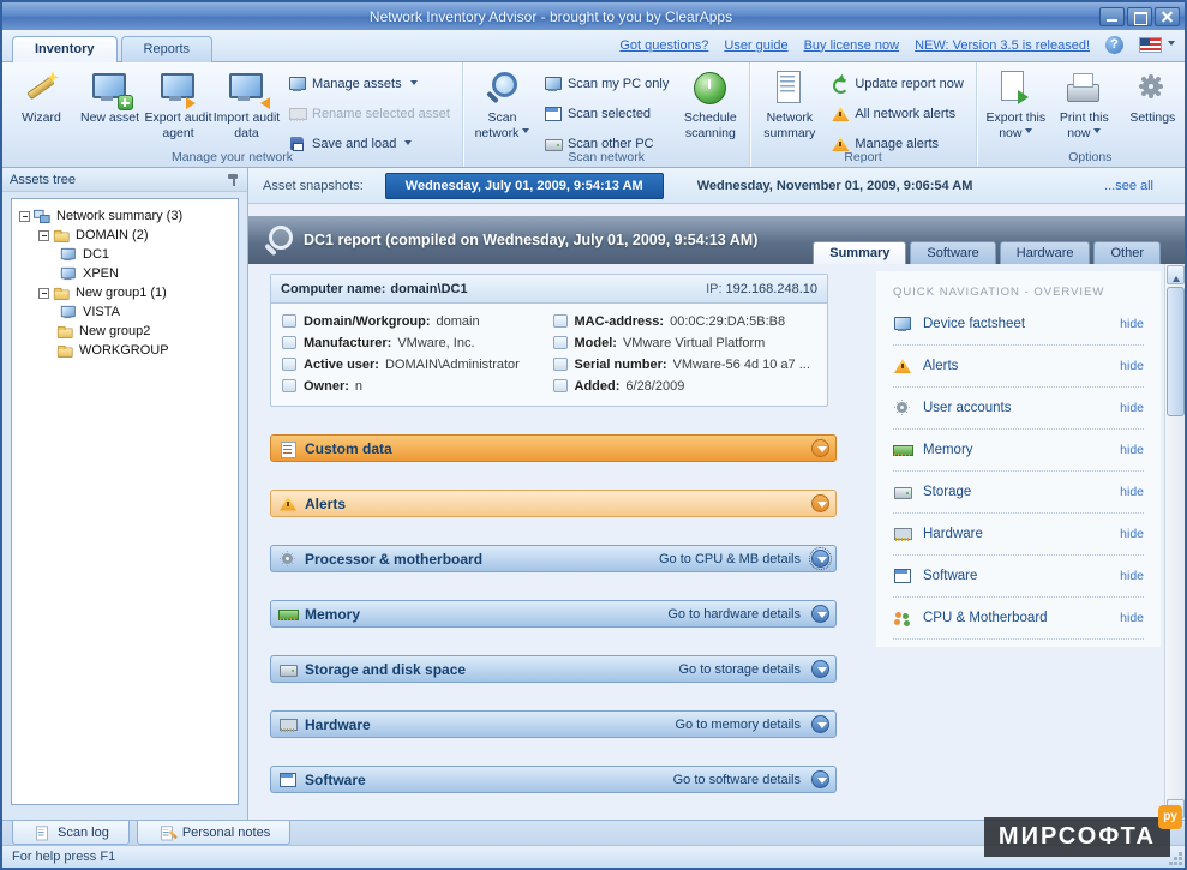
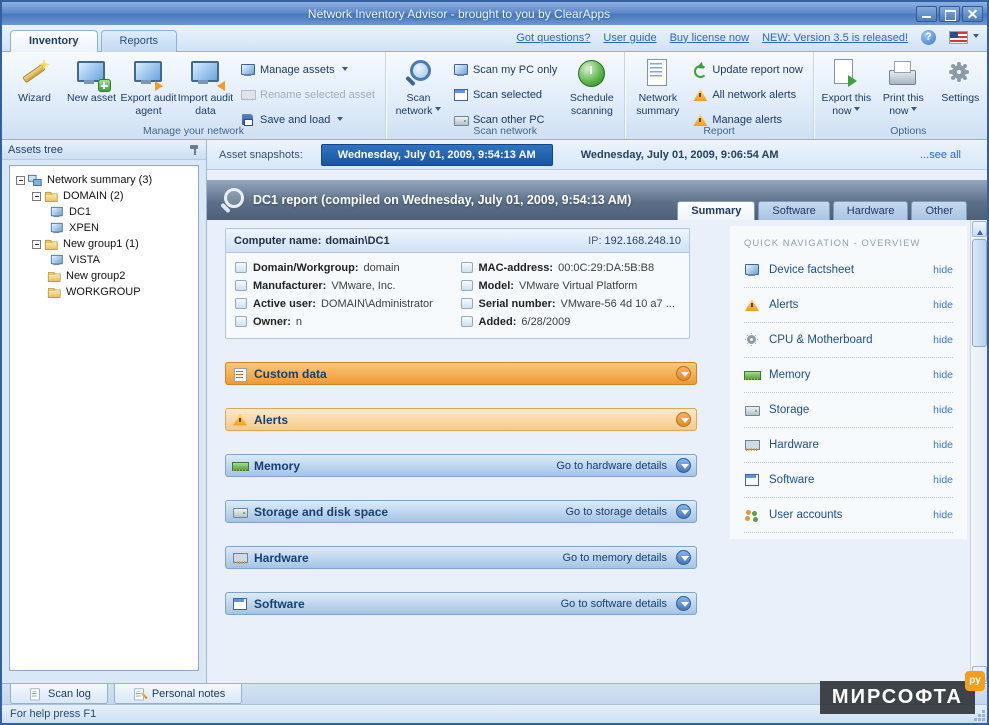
  Network Inventory Advisor - brought to you by ClearApps
  Inventory
  Reports
  Got questions?
  User guide
  Buy license now
  NEW: Version 3.5 is released!
  ?
  Wizard
  New asset
  Export audit agent
  Import audit data
  Manage assets
  Rename selected asset
  Save and load
  Manage your network
  Scan network
  Scan my PC only
  Scan selected
  Scan other PC
  Schedule scanning
  Scan network
  Network summary
  Update report now
  All network alerts
  Manage alerts
  Report
  Export this now
  Print this now
  Settings
  Options
  Assets tree
  Network summary (3)
  DOMAIN (2)
  DC1
  XPEN
  New group1 (1)
  VISTA
  New group2
  WORKGROUP
  Asset snapshots:
  Wednesday, July 01, 2009, 9:54:13 AM
- Wednesday, November 01, 2009, 9:06:54 AM
+ Wednesday, July 01, 2009, 9:06:54 AM
  ...see all
  DC1 report (compiled on Wednesday, July 01, 2009, 9:54:13 AM)
  Summary
  Software
  Hardware
  Other
  Computer name:
  domain\DC1
  IP: 192.168.248.10
  Domain/Workgroup:
  domain
  MAC-address:
  00:0C:29:DA:5B:B8
  Manufacturer:
  VMware, Inc.
  Model:
  VMware Virtual Platform
  Active user:
  DOMAIN\Administrator
  Serial number:
  VMware-56 4d 10 a7 ...
  Owner:
  n
  Added:
  6/28/2009
  Custom data
  Alerts
- Processor & motherboard
- Go to CPU & MB details
  Memory
  Go to hardware details
  Storage and disk space
  Go to storage details
  Hardware
  Go to memory details
  Software
  Go to software details
  QUICK NAVIGATION - OVERVIEW
  Device factsheet
  hide
  Alerts
  hide
- User accounts
+ CPU & Motherboard
  hide
  Memory
  hide
  Storage
  hide
  Hardware
  hide
  Software
  hide
- CPU & Motherboard
+ User accounts
  hide
  Scan log
  Personal notes
  For help press F1
  МИРСОФТА
  ру
